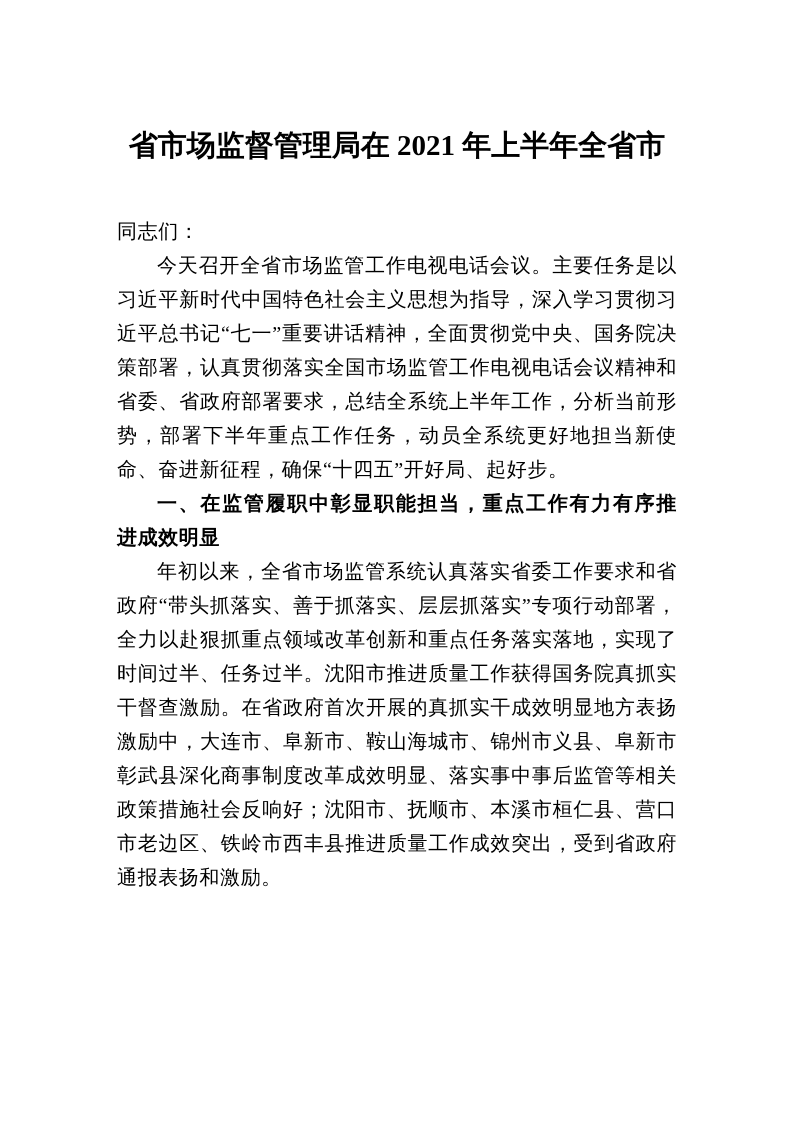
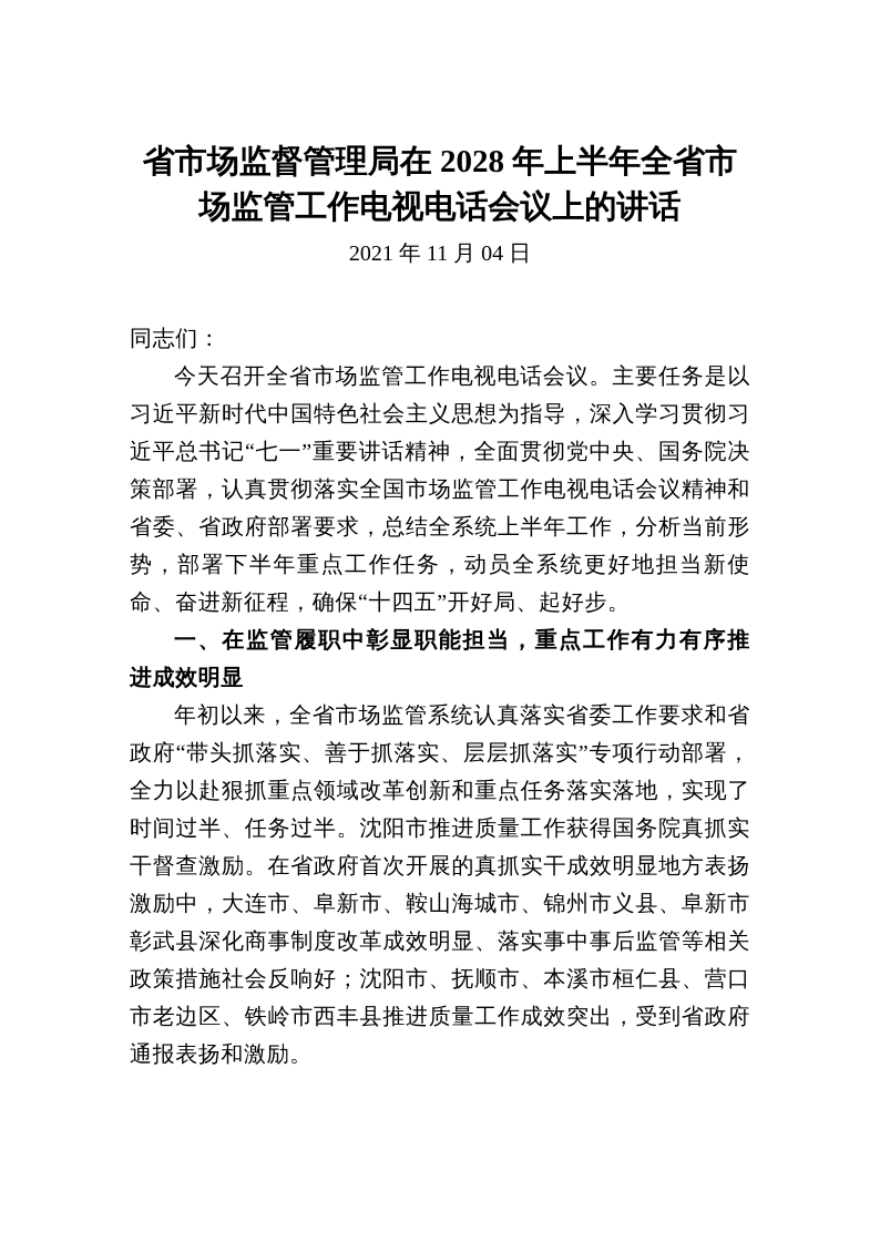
- 省市场监督管理局在 2021 年上半年全省市
+ 省市场监督管理局在 2028 年上半年全省市
+ 场监管工作电视电话会议上的讲话
+ 2021 年 11 月 04 日
  同志们：
  今天召开全省市场监管工作电视电话会议。主要任务是以习近平新时代中国特色社会主义思想为指导，深入学习贯彻习近平总书记“七一”重要讲话精神，全面贯彻党中央、国务院决策部署，认真贯彻落实全国市场监管工作电视电话会议精神和省委、省政府部署要求，总结全系统上半年工作，分析当前形势，部署下半年重点工作任务，动员全系统更好地担当新使命、奋进新征程，确保“十四五”开好局、起好步。
  一、在监管履职中彰显职能担当，重点工作有力有序推 进成效明显
  年初以来，全省市场监管系统认真落实省委工作要求和省政府“带头抓落实、善于抓落实、层层抓落实”专项行动部署，全力以赴狠抓重点领域改革创新和重点任务落实落地，实现了时间过半、任务过半。沈阳市推进质量工作获得国务院真抓实干督查激励。在省政府首次开展的真抓实干成效明显地方表扬激励中，大连市、阜新市、鞍山海城市、锦州市义县、阜新市彰武县深化商事制度改革成效明显、落实事中事后监管等相关政策措施社会反响好；沈阳市、抚顺市、本溪市桓仁县、营口市老边区、铁岭市西丰县推进质量工作成效突出，受到省政府通报表扬和激励。
